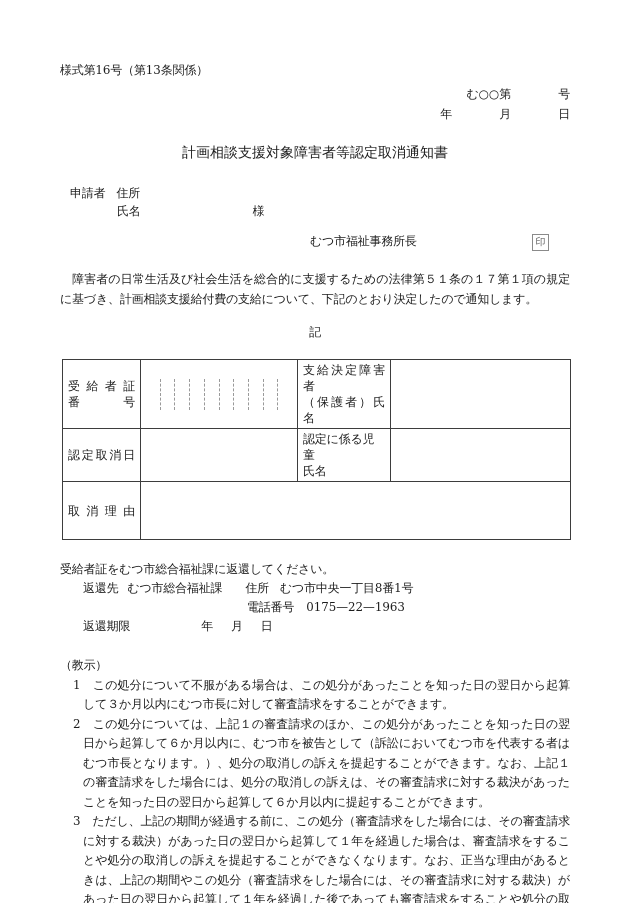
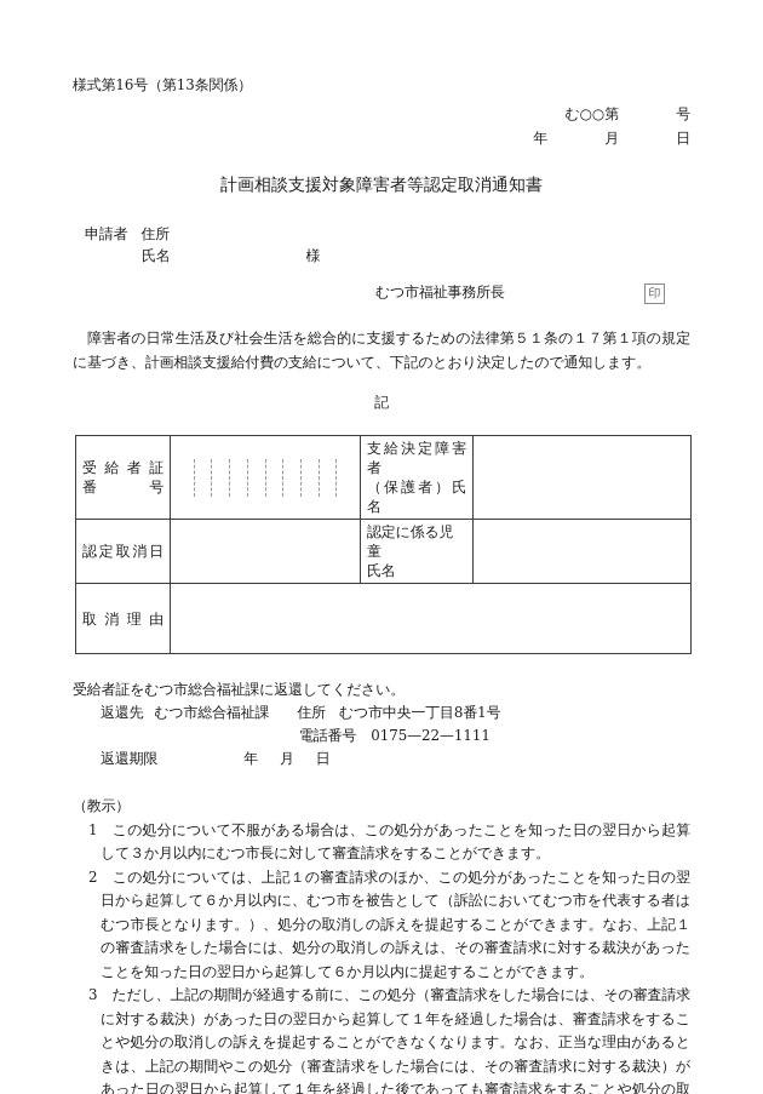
  様式第16号（第13条関係）
  む○○第 号
  年 月 日
  計画相談支援対象障害者等認定取消通知書
  申請者 住所
  氏名 様
  むつ市福祉事務所長
  印
  障害者の日常生活及び社会生活を総合的に支援するための法律第５１条の１７第１項の規定に基づき、計画相談支援給付費の支給について、下記のとおり決定したので通知します。
  記
  受給者証 番号		支給決定障害者 （保護者）氏名
  認定取消日		認定に係る児童 氏名
  取消理由
  受給者証をむつ市総合福祉課に返還してください。
  返還先 むつ市総合福祉課 住所 むつ市中央一丁目8番1号
- 電話番号 0175—22—1963
+ 電話番号 0175—22—1111
  返還期限 年 月 日
  （教示）
  1 この処分について不服がある場合は、この処分があったことを知った日の翌日から起算して３か月以内にむつ市長に対して審査請求をすることができます。
  2 この処分については、上記１の審査請求のほか、この処分があったことを知った日の翌日から起算して６か月以内に、むつ市を被告として（訴訟においてむつ市を代表する者はむつ市長となります。）、処分の取消しの訴えを提起することができます。なお、上記１の審査請求をした場合には、処分の取消しの訴えは、その審査請求に対する裁決があったことを知った日の翌日から起算して６か月以内に提起することができます。
  3 ただし、上記の期間が経過する前に、この処分（審査請求をした場合には、その審査請求に対する裁決）があった日の翌日から起算して１年を経過した場合は、審査請求をすることや処分の取消しの訴えを提起することができなくなります。なお、正当な理由があるときは、上記の期間やこの処分（審査請求をした場合には、その審査請求に対する裁決）があった日の翌日から起算して１年を経過した後であっても審査請求をすることや処分の取
